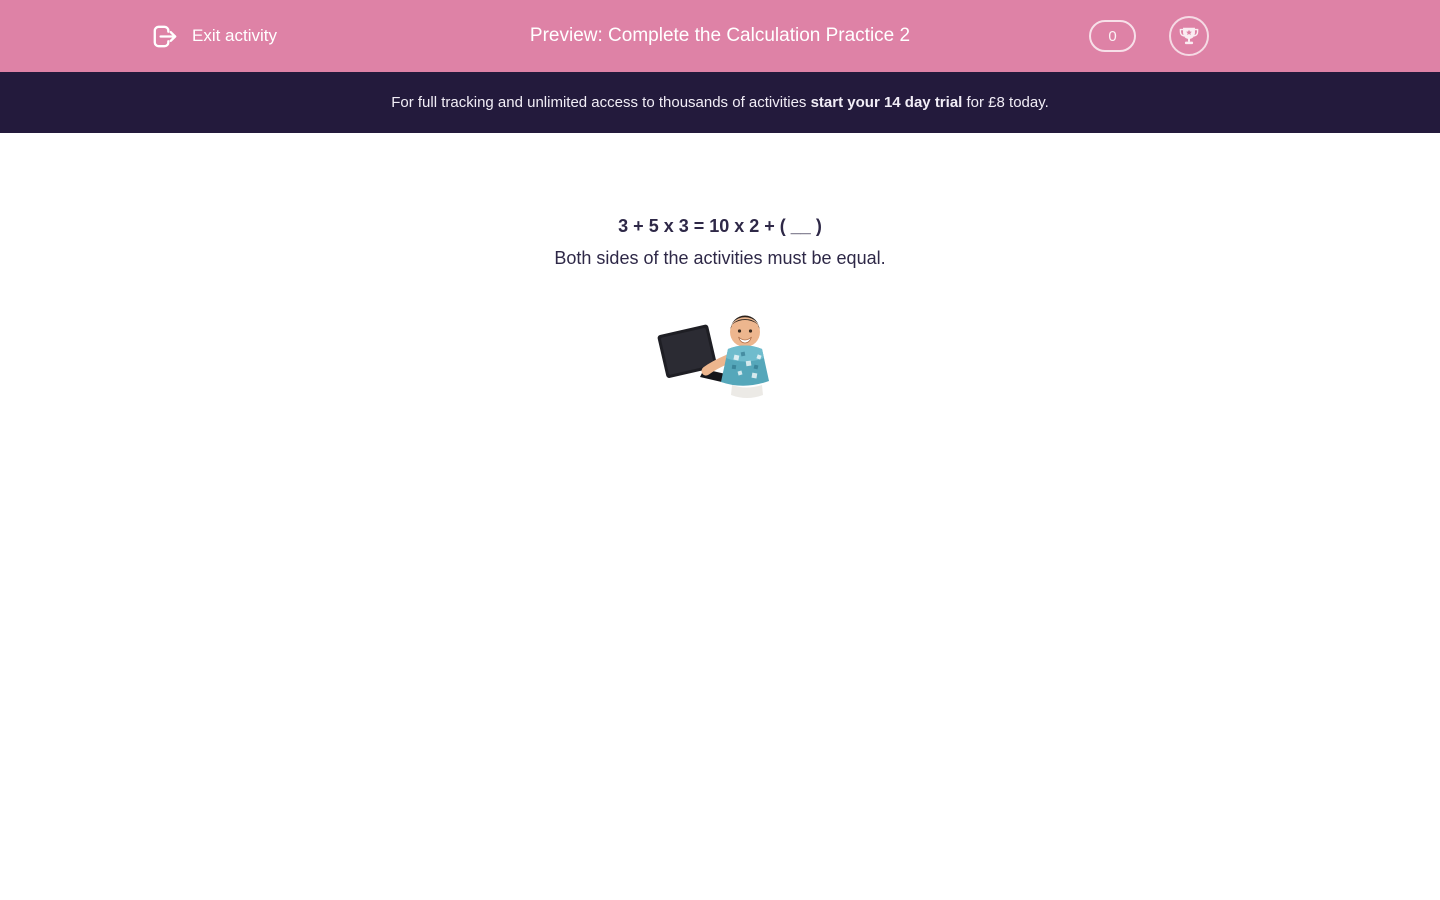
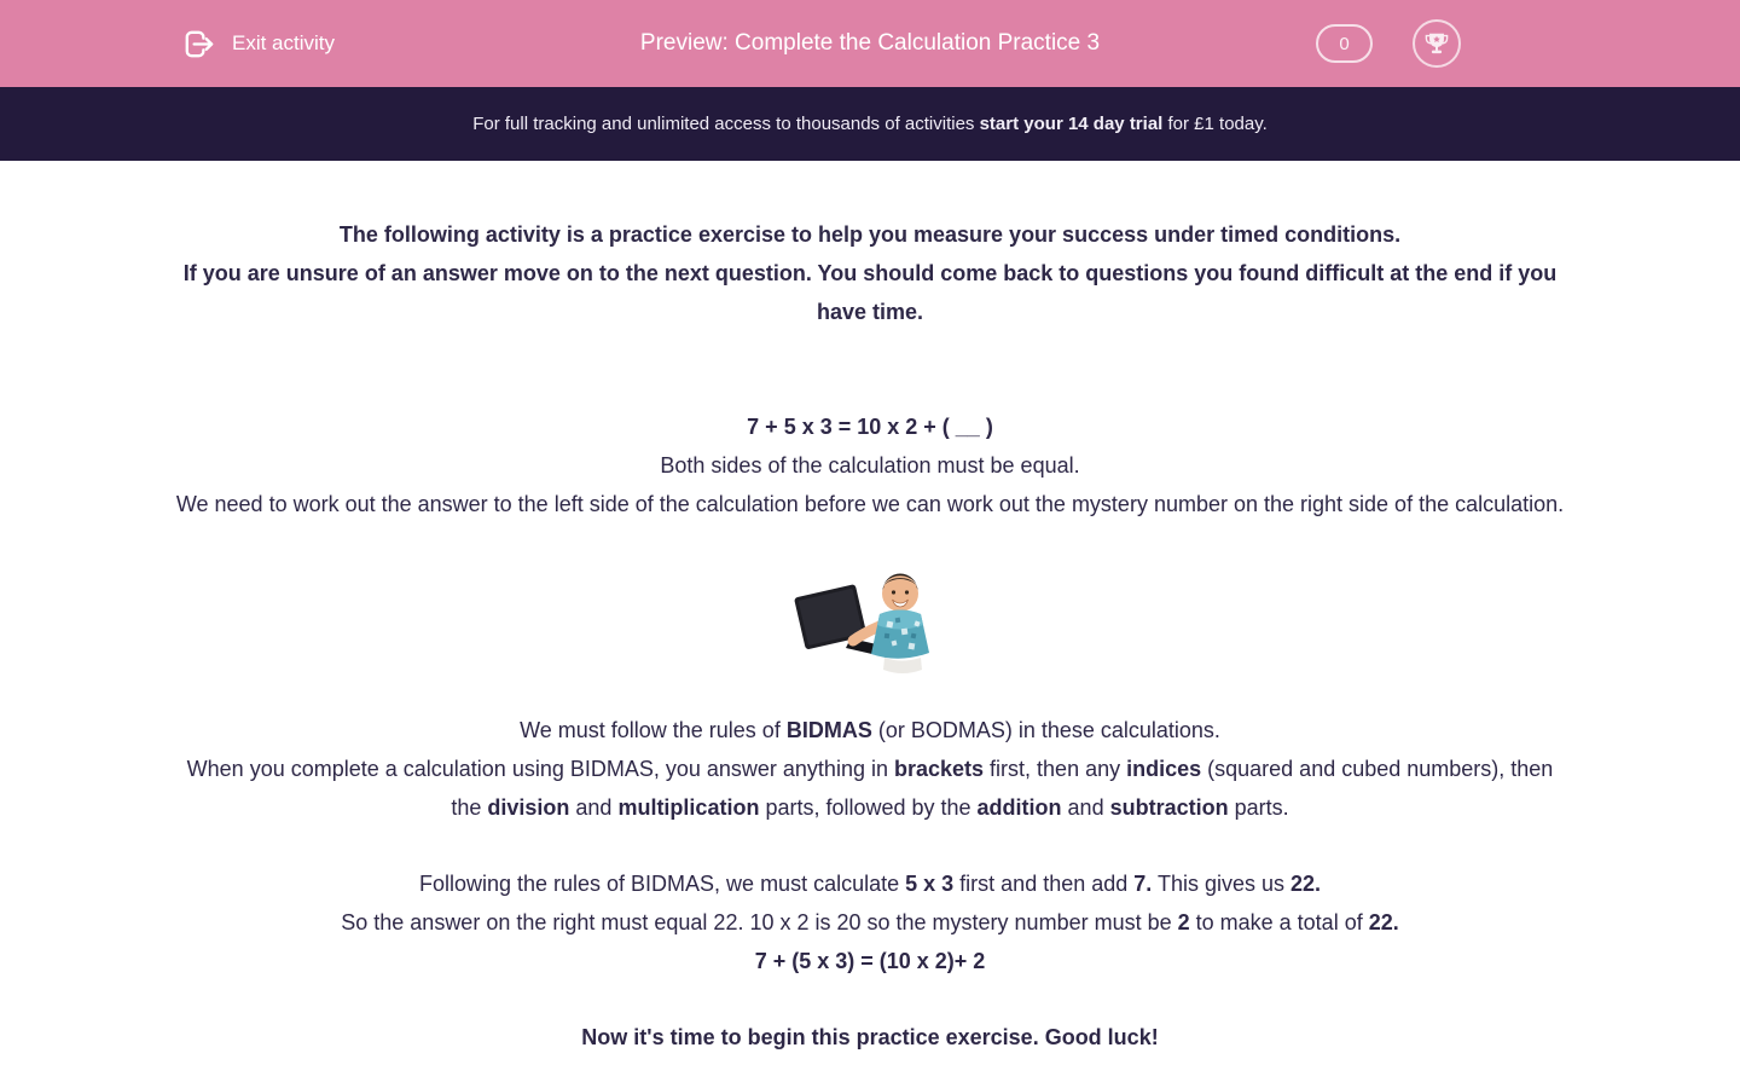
  Exit activity
- Preview: Complete the Calculation Practice 2
+ Preview: Complete the Calculation Practice 3
  0
- For full tracking and unlimited access to thousands of activities start your 14 day trial for £8 today.
+ For full tracking and unlimited access to thousands of activities start your 14 day trial for £1 today.
+ The following activity is a practice exercise to help you measure your success under timed conditions.
+ If you are unsure of an answer move on to the next question. You should come back to questions you found difficult at the end if you have time.
- 3 + 5 x 3 = 10 x 2 + ( __ )
+ 7 + 5 x 3 = 10 x 2 + ( __ )
- Both sides of the activities must be equal.
+ Both sides of the calculation must be equal.
+ We need to work out the answer to the left side of the calculation before we can work out the mystery number on the right side of the calculation.
+ We must follow the rules of BIDMAS (or BODMAS) in these calculations.
+ When you complete a calculation using BIDMAS, you answer anything in brackets first, then any indices (squared and cubed numbers), then the division and multiplication parts, followed by the addition and subtraction parts.
+ Following the rules of BIDMAS, we must calculate 5 x 3 first and then add 7. This gives us 22.
+ So the answer on the right must equal 22. 10 x 2 is 20 so the mystery number must be 2 to make a total of 22.
+ 7 + (5 x 3) = (10 x 2)+ 2
+ Now it's time to begin this practice exercise. Good luck!
